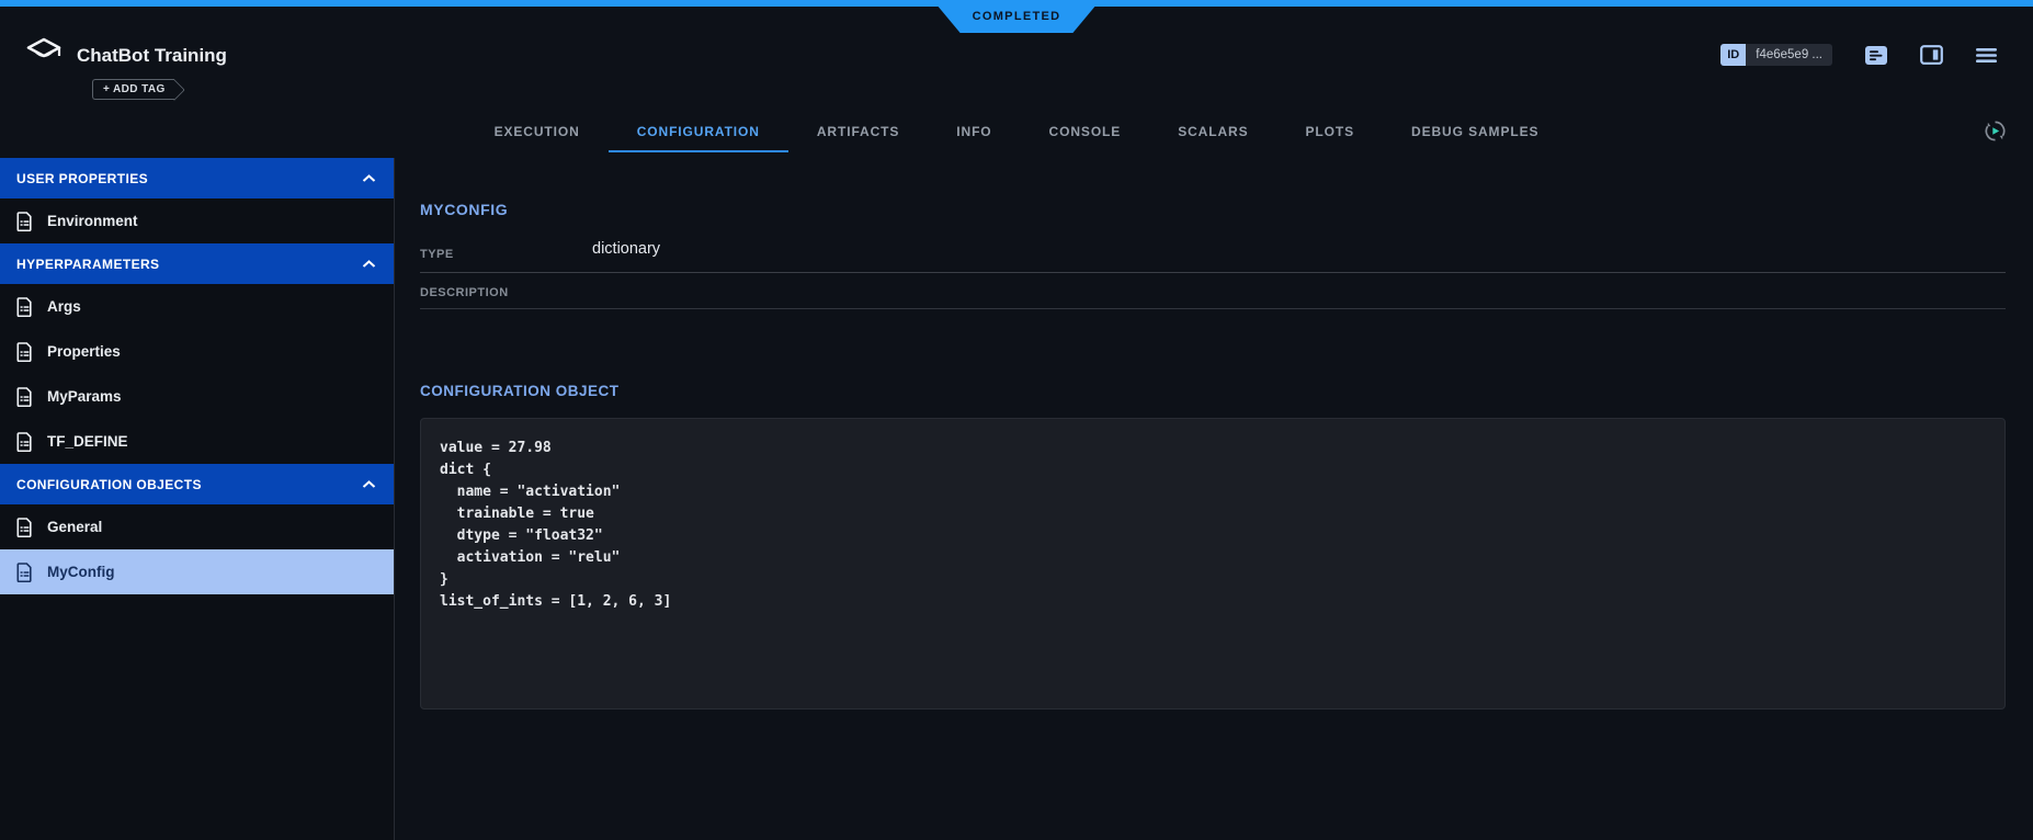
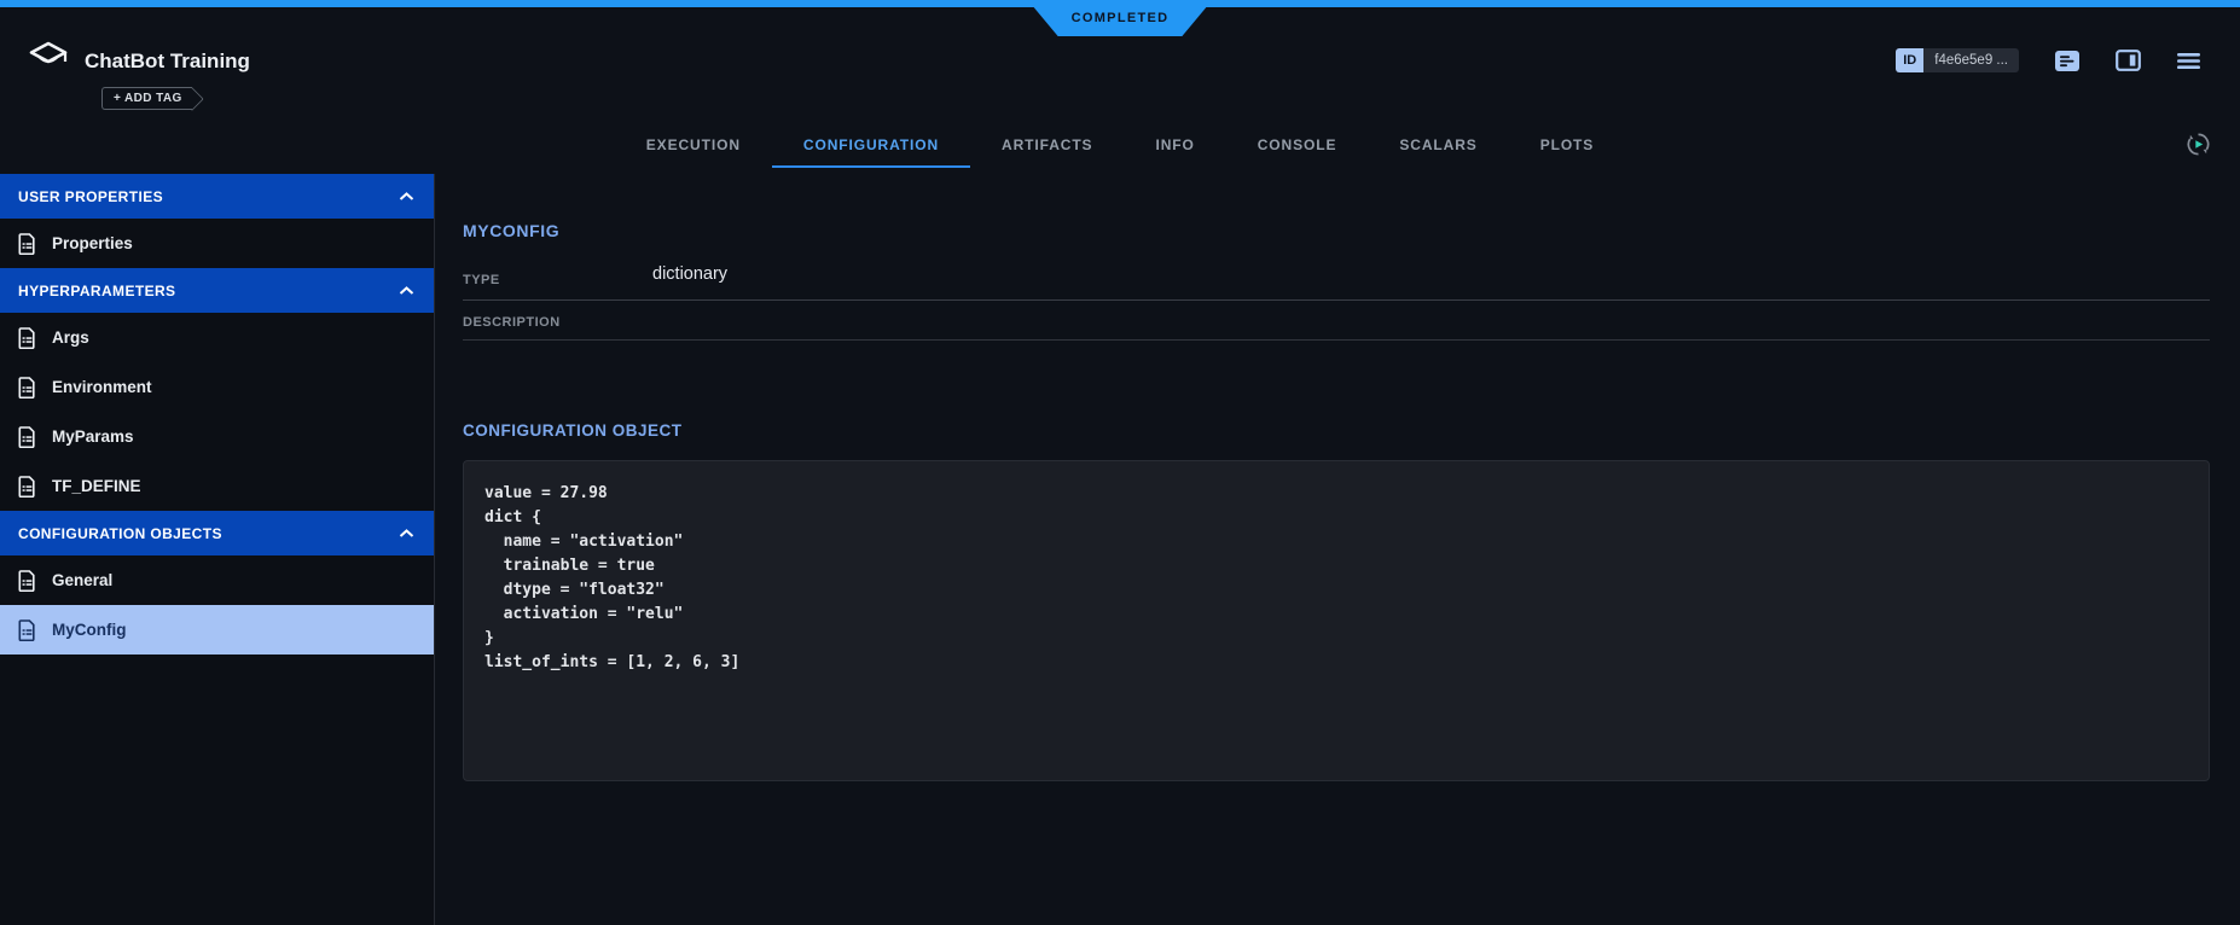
  COMPLETED
  ChatBot Training
  + ADD TAG
  ID
  f4e6e5e9 ...
  EXECUTION
  CONFIGURATION
  ARTIFACTS
  INFO
  CONSOLE
  SCALARS
  PLOTS
- DEBUG SAMPLES
  USER PROPERTIES
- Environment
+ Properties
  HYPERPARAMETERS
  Args
- Properties
+ Environment
  MyParams
  TF_DEFINE
  CONFIGURATION OBJECTS
  General
  MyConfig
  MYCONFIG
  TYPE
  dictionary
  DESCRIPTION
  CONFIGURATION OBJECT
  value = 27.98
  dict {
  name = "activation"
  trainable = true
  dtype = "float32"
  activation = "relu"
  }
  list_of_ints = [1, 2, 6, 3]
